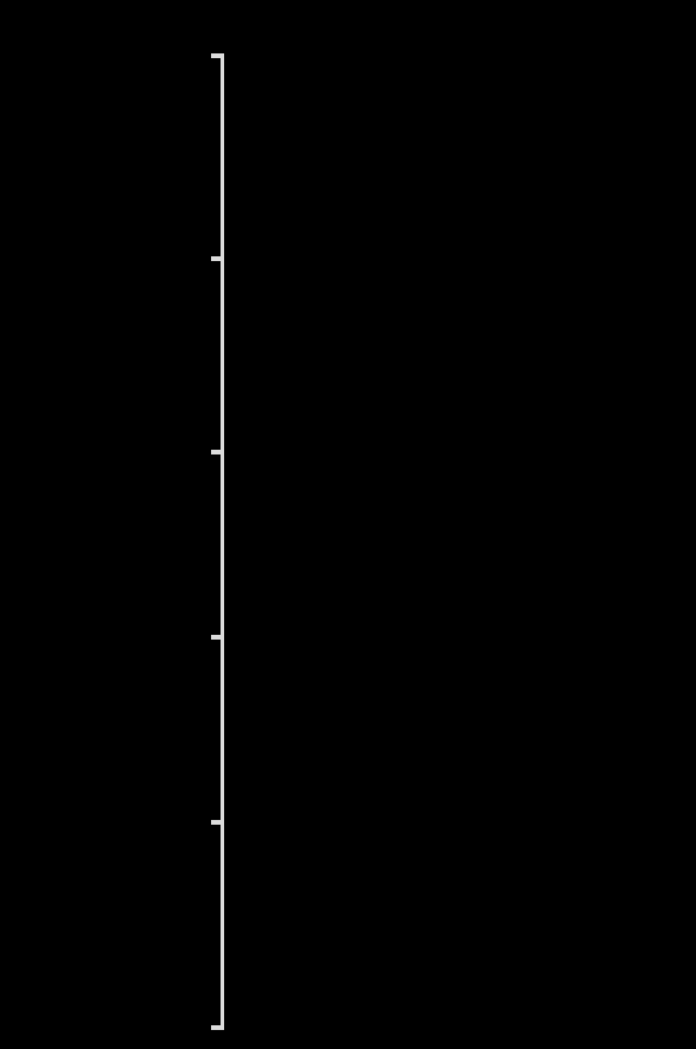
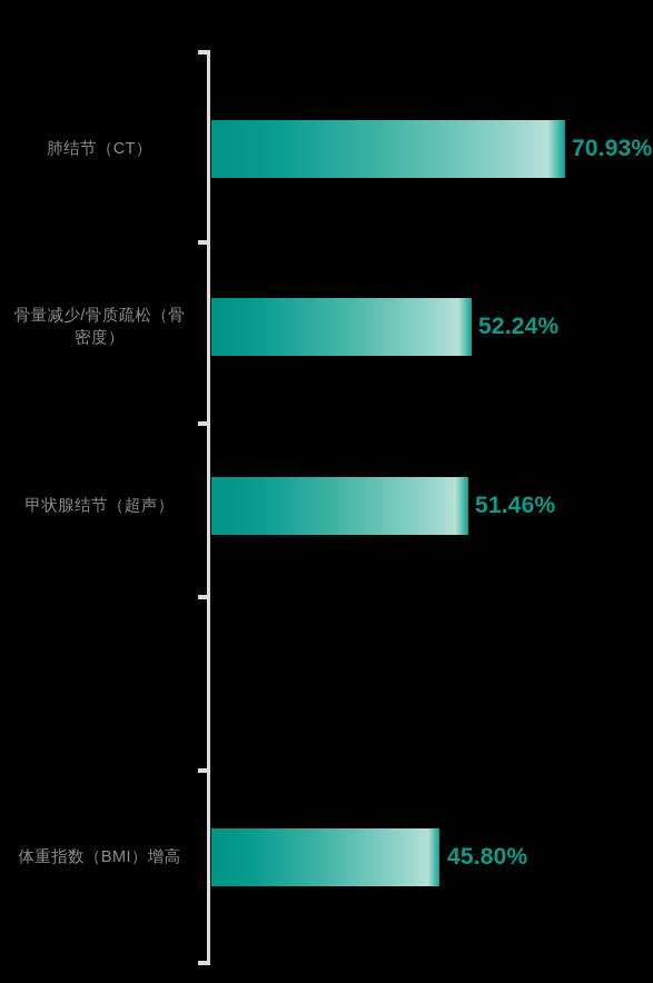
+ 肺结节（CT）
+ 70.93%
+ 骨量减少/骨质疏松（骨
+ 密度）
+ 52.24%
+ 甲状腺结节（超声）
+ 51.46%
+ 体重指数（BMI）增高
+ 45.80%
